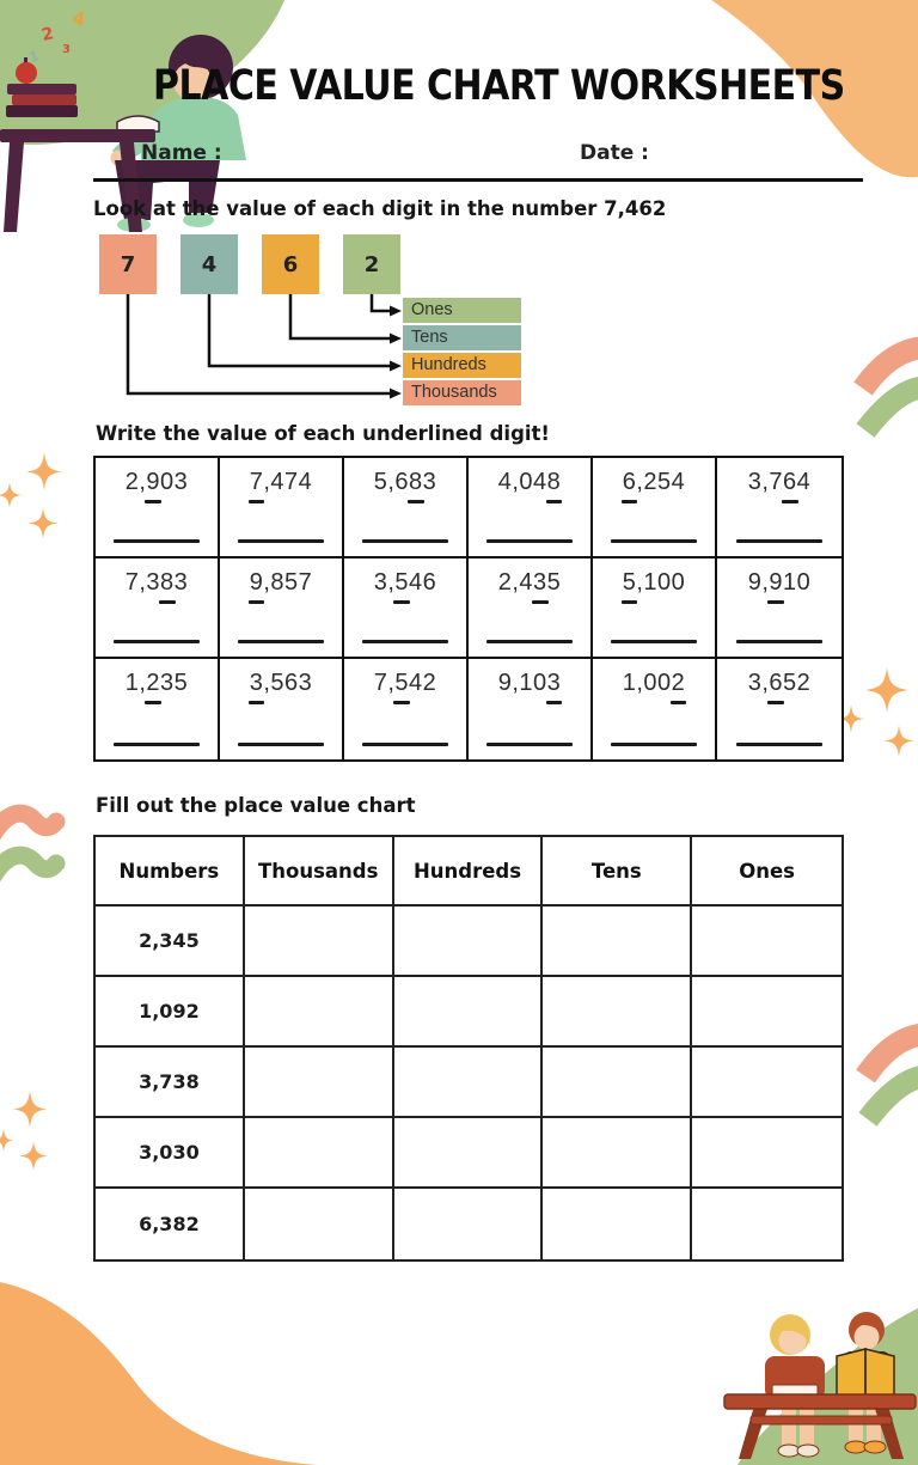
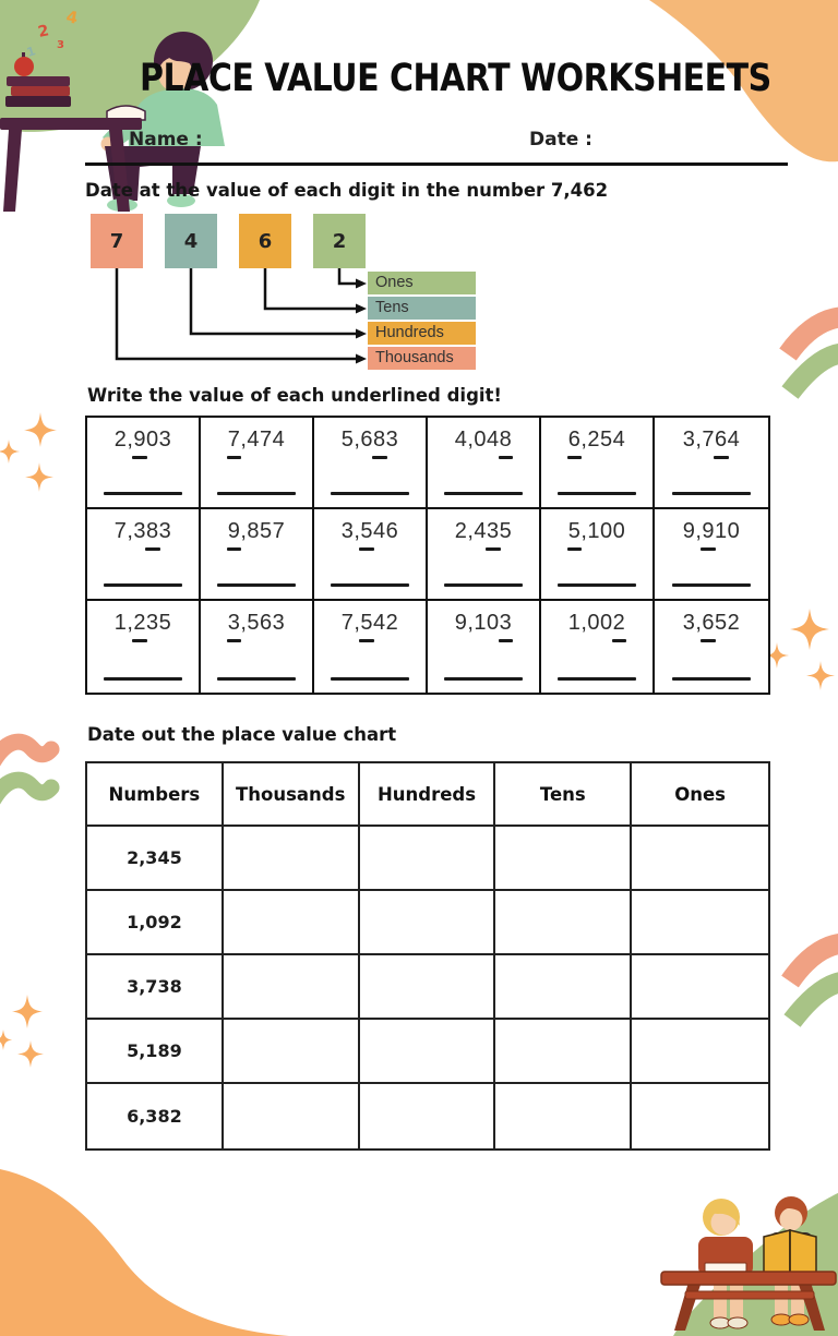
  3
  PLACE VALUE CHART WORKSHEETS
  Name :
  Date :
- Look at the value of each digit in the number 7,462
+ Date at the value of each digit in the number 7,462
  7
  4
  6
  2
  Ones
  Tens
  Hundreds
  Thousands
  Write the value of each underlined digit!
  2,903
  7,474
  5,683
  4,048
  6,254
  3,764
  7,383
  9,857
  3,546
  2,435
  5,100
  9,910
  1,235
  3,563
  7,542
  9,103
  1,002
  3,652
- Fill out the place value chart
+ Date out the place value chart
  Numbers
  Thousands
  Hundreds
  Tens
  Ones
  2,345
  1,092
  3,738
- 3,030
+ 5,189
  6,382
